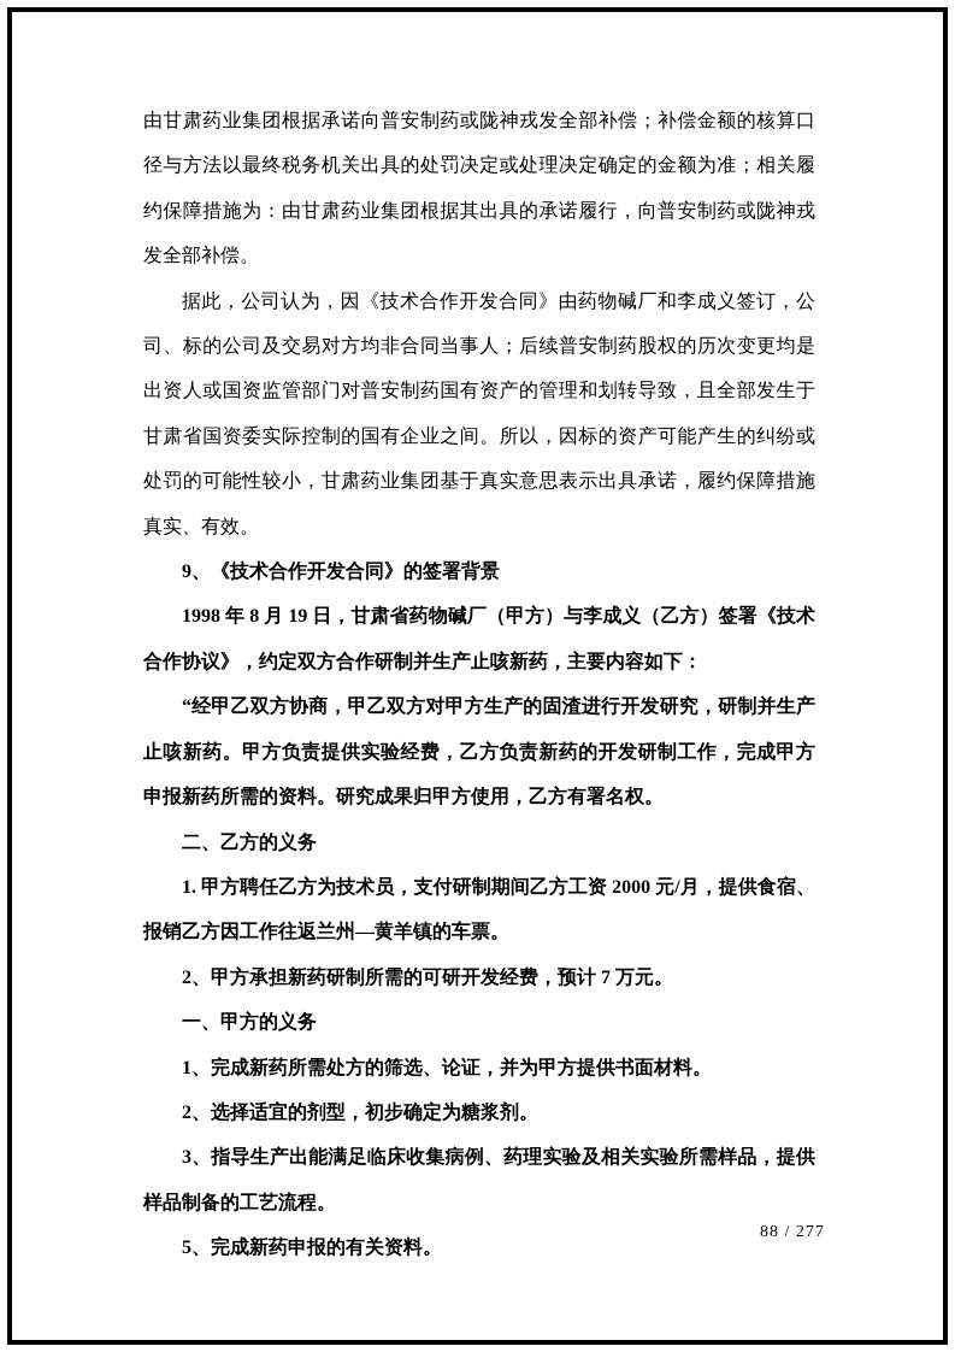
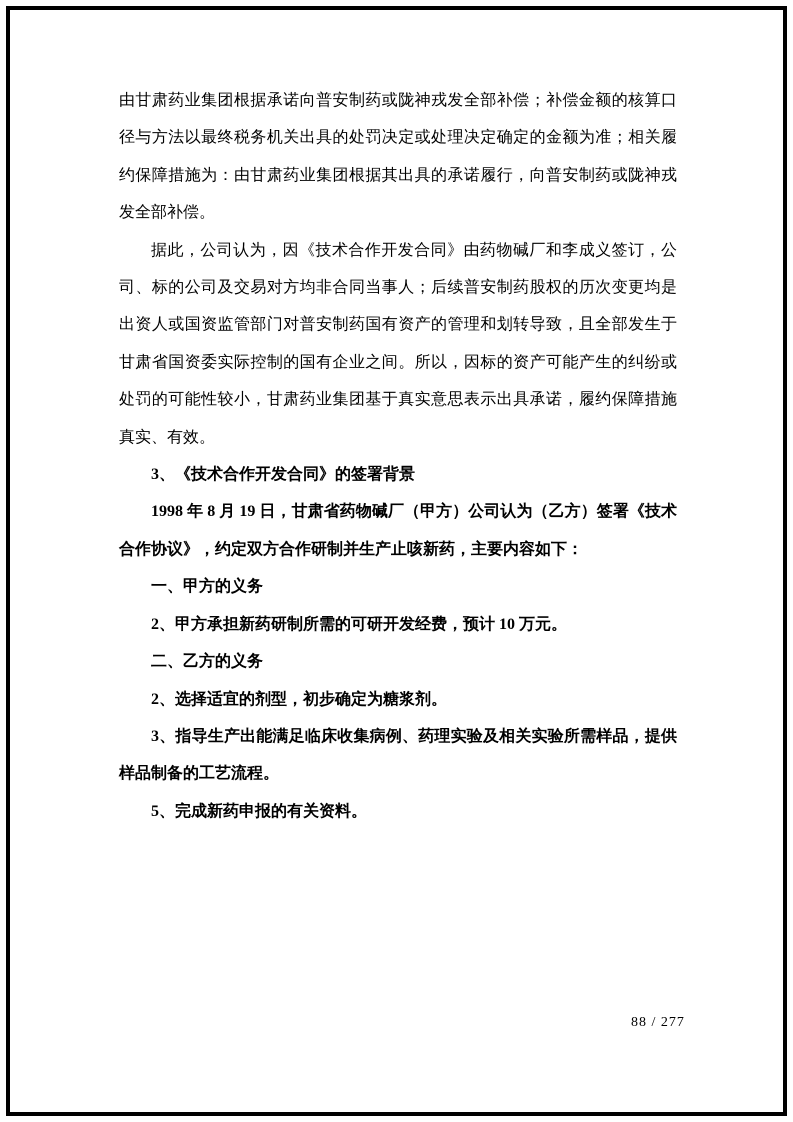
  由甘肃药业集团根据承诺向普安制药或陇神戎发全部补偿；补偿金额的核算口径与方法以最终税务机关出具的处罚决定或处理决定确定的金额为准；相关履约保障措施为：由甘肃药业集团根据其出具的承诺履行，向普安制药或陇神戎发全部补偿。
  据此，公司认为，因《技术合作开发合同》由药物碱厂和李成义签订，公司、标的公司及交易对方均非合同当事人；后续普安制药股权的历次变更均是出资人或国资监管部门对普安制药国有资产的管理和划转导致，且全部发生于甘肃省国资委实际控制的国有企业之间。所以，因标的资产可能产生的纠纷或处罚的可能性较小，甘肃药业集团基于真实意思表示出具承诺，履约保障措施真实、有效。
- 9、《技术合作开发合同》的签署背景
+ 3、《技术合作开发合同》的签署背景
- 1998 年 8 月 19 日，甘肃省药物碱厂（甲方）与李成义（乙方）签署《技术合作协议》，约定双方合作研制并生产止咳新药，主要内容如下：
+ 1998 年 8 月 19 日，甘肃省药物碱厂（甲方）公司认为（乙方）签署《技术合作协议》，约定双方合作研制并生产止咳新药，主要内容如下：
- “经甲乙双方协商，甲乙双方对甲方生产的固渣进行开发研究，研制并生产止咳新药。甲方负责提供实验经费，乙方负责新药的开发研制工作，完成甲方申报新药所需的资料。研究成果归甲方使用，乙方有署名权。
- 二、乙方的义务
+ 一、甲方的义务
- 1. 甲方聘任乙方为技术员，支付研制期间乙方工资 2000 元/月，提供食宿、报销乙方因工作往返兰州—黄羊镇的车票。
- 2、甲方承担新药研制所需的可研开发经费，预计 7 万元。
+ 2、甲方承担新药研制所需的可研开发经费，预计 10 万元。
- 一、甲方的义务
+ 二、乙方的义务
- 1、完成新药所需处方的筛选、论证，并为甲方提供书面材料。
  2、选择适宜的剂型，初步确定为糖浆剂。
  3、指导生产出能满足临床收集病例、药理实验及相关实验所需样品，提供样品制备的工艺流程。
  5、完成新药申报的有关资料。
  88 / 277
